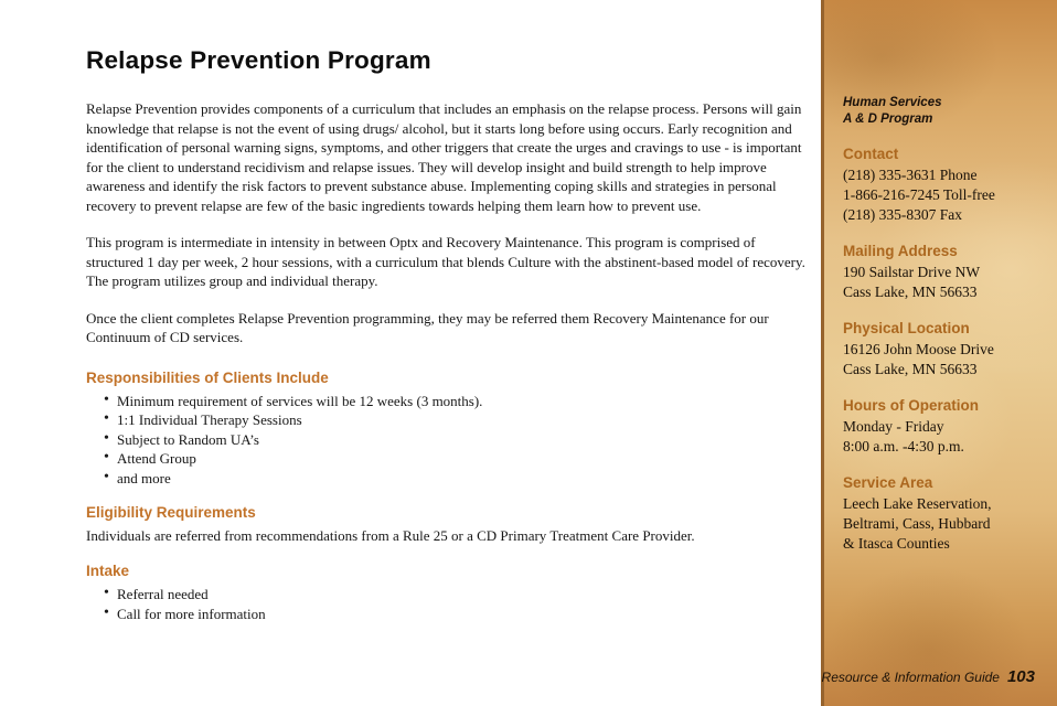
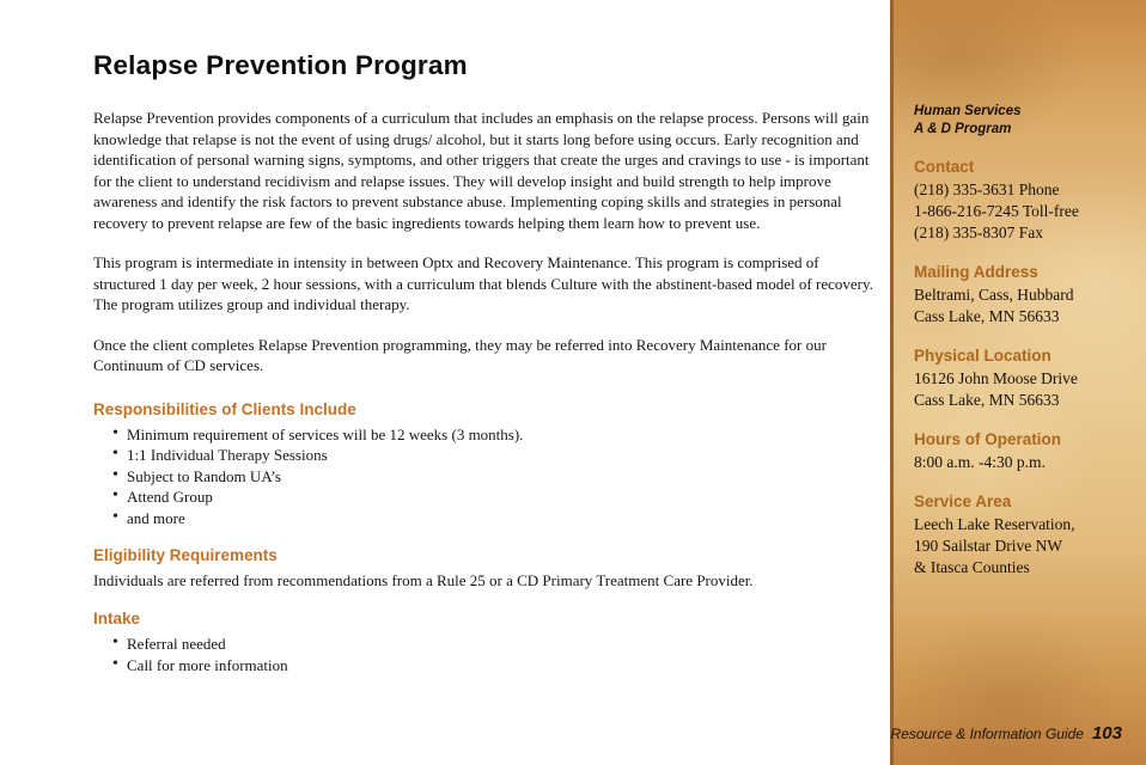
  Relapse Prevention Program
  Relapse Prevention provides components of a curriculum that includes an emphasis on the relapse process. Persons will gain knowledge that relapse is not the event of using drugs/ alcohol, but it starts long before using occurs. Early recognition and identification of personal warning signs, symptoms, and other triggers that create the urges and cravings to use - is important for the client to understand recidivism and relapse issues. They will develop insight and build strength to help improve awareness and identify the risk factors to prevent substance abuse. Implementing coping skills and strategies in personal recovery to prevent relapse are few of the basic ingredients towards helping them learn how to prevent use.
  This program is intermediate in intensity in between Optx and Recovery Maintenance. This program is comprised of structured 1 day per week, 2 hour sessions, with a curriculum that blends Culture with the abstinent-based model of recovery. The program utilizes group and individual therapy.
- Once the client completes Relapse Prevention programming, they may be referred them Recovery Maintenance for our Continuum of CD services.
+ Once the client completes Relapse Prevention programming, they may be referred into Recovery Maintenance for our Continuum of CD services.
  Responsibilities of Clients Include
  Minimum requirement of services will be 12 weeks (3 months).
  1:1 Individual Therapy Sessions
  Subject to Random UA’s
  Attend Group
  and more
  Eligibility Requirements
  Individuals are referred from recommendations from a Rule 25 or a CD Primary Treatment Care Provider.
  Intake
  Referral needed
  Call for more information
  Human Services
  A & D Program
  Contact
  (218) 335-3631 Phone
  1-866-216-7245 Toll-free
  (218) 335-8307 Fax
  Mailing Address
- 190 Sailstar Drive NW
+ Beltrami, Cass, Hubbard
  Cass Lake, MN 56633
  Physical Location
  16126 John Moose Drive
  Cass Lake, MN 56633
  Hours of Operation
- Monday - Friday
  8:00 a.m. -4:30 p.m.
  Service Area
  Leech Lake Reservation,
- Beltrami, Cass, Hubbard
+ 190 Sailstar Drive NW
  & Itasca Counties
  Resource & Information Guide 103
